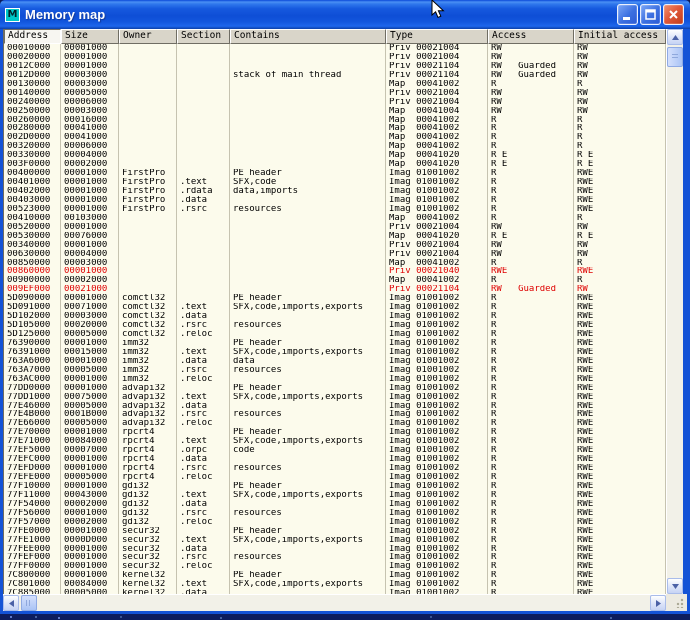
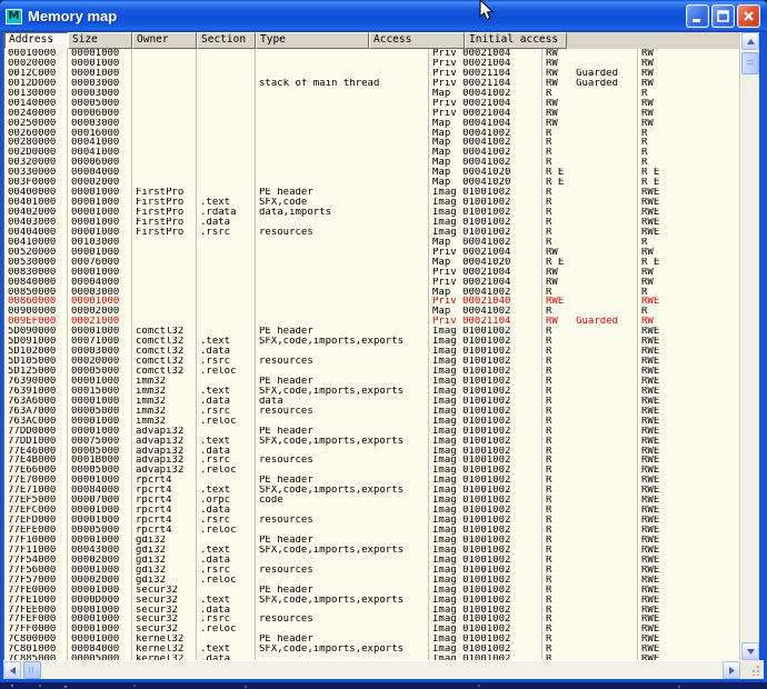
  M
  Memory map
  Address
  Size
  Owner
  Section
- Contains
  Type
  Access
  Initial access
  00010000
  00001000
  Priv 00021004
  RW
  RW
  00020000
  00001000
  Priv 00021004
  RW
  RW
  0012C000
  00001000
  Priv 00021104
  RW Guarded
  RW
  0012D000
  00003000
  stack of main thread
  Priv 00021104
  RW Guarded
  RW
  00130000
  00003000
  Map 00041002
  R
  R
  00140000
  00005000
  Priv 00021004
  RW
  RW
  00240000
  00006000
  Priv 00021004
  RW
  RW
  00250000
  00003000
  Map 00041004
  RW
  RW
  00260000
  00016000
  Map 00041002
  R
  R
  00280000
  00041000
  Map 00041002
  R
  R
  002D0000
  00041000
  Map 00041002
  R
  R
  00320000
  00006000
  Map 00041002
  R
  R
  00330000
  00004000
  Map 00041020
  R E
  R E
  003F0000
  00002000
  Map 00041020
  R E
  R E
  00400000
  00001000
  FirstPro
  PE header
  Imag 01001002
  R
  RWE
  00401000
  00001000
  FirstPro
  .text
  SFX,code
  Imag 01001002
  R
  RWE
  00402000
  00001000
  FirstPro
  .rdata
  data,imports
  Imag 01001002
  R
  RWE
  00403000
  00001000
  FirstPro
  .data
  Imag 01001002
  R
  RWE
- 00523000
+ 00404000
  00001000
  FirstPro
  .rsrc
  resources
  Imag 01001002
  R
  RWE
  00410000
  00103000
  Map 00041002
  R
  R
  00520000
  00001000
  Priv 00021004
  RW
  RW
  00530000
  00076000
  Map 00041020
  R E
  R E
- 00340000
+ 00830000
  00001000
  Priv 00021004
  RW
  RW
- 00630000
+ 00840000
  00004000
  Priv 00021004
  RW
  RW
  00850000
  00003000
  Map 00041002
  R
  R
  00860000
  00001000
  Priv 00021040
  RWE
  RWE
  00900000
  00002000
  Map 00041002
  R
  R
  009EF000
  00021000
  Priv 00021104
  RW Guarded
  RW
  5D090000
  00001000
  comctl32
  PE header
  Imag 01001002
  R
  RWE
  5D091000
  00071000
  comctl32
  .text
  SFX,code,imports,exports
  Imag 01001002
  R
  RWE
  5D102000
  00003000
  comctl32
  .data
  Imag 01001002
  R
  RWE
  5D105000
  00020000
  comctl32
  .rsrc
  resources
  Imag 01001002
  R
  RWE
  5D125000
  00005000
  comctl32
  .reloc
  Imag 01001002
  R
  RWE
  76390000
  00001000
  imm32
  PE header
  Imag 01001002
  R
  RWE
  76391000
  00015000
  imm32
  .text
  SFX,code,imports,exports
  Imag 01001002
  R
  RWE
  763A6000
  00001000
  imm32
  .data
  data
  Imag 01001002
  R
  RWE
  763A7000
  00005000
  imm32
  .rsrc
  resources
  Imag 01001002
  R
  RWE
  763AC000
  00001000
  imm32
  .reloc
  Imag 01001002
  R
  RWE
  77DD0000
  00001000
  advapi32
  PE header
  Imag 01001002
  R
  RWE
  77DD1000
  00075000
  advapi32
  .text
  SFX,code,imports,exports
  Imag 01001002
  R
  RWE
  77E46000
  00005000
  advapi32
  .data
  Imag 01001002
  R
  RWE
  77E4B000
  0001B000
  advapi32
  .rsrc
  resources
  Imag 01001002
  R
  RWE
  77E66000
  00005000
  advapi32
  .reloc
  Imag 01001002
  R
  RWE
  77E70000
  00001000
  rpcrt4
  PE header
  Imag 01001002
  R
  RWE
  77E71000
  00084000
  rpcrt4
  .text
  SFX,code,imports,exports
  Imag 01001002
  R
  RWE
  77EF5000
  00007000
  rpcrt4
  .orpc
  code
  Imag 01001002
  R
  RWE
  77EFC000
  00001000
  rpcrt4
  .data
  Imag 01001002
  R
  RWE
  77EFD000
  00001000
  rpcrt4
  .rsrc
  resources
  Imag 01001002
  R
  RWE
  77EFE000
  00005000
  rpcrt4
  .reloc
  Imag 01001002
  R
  RWE
  77F10000
  00001000
  gdi32
  PE header
  Imag 01001002
  R
  RWE
  77F11000
  00043000
  gdi32
  .text
  SFX,code,imports,exports
  Imag 01001002
  R
  RWE
  77F54000
  00002000
  gdi32
  .data
  Imag 01001002
  R
  RWE
  77F56000
  00001000
  gdi32
  .rsrc
  resources
  Imag 01001002
  R
  RWE
  77F57000
  00002000
  gdi32
  .reloc
  Imag 01001002
  R
  RWE
  77FE0000
  00001000
  secur32
  PE header
  Imag 01001002
  R
  RWE
  77FE1000
  0000D000
  secur32
  .text
  SFX,code,imports,exports
  Imag 01001002
  R
  RWE
  77FEE000
  00001000
  secur32
  .data
  Imag 01001002
  R
  RWE
  77FEF000
  00001000
  secur32
  .rsrc
  resources
  Imag 01001002
  R
  RWE
  77FF0000
  00001000
  secur32
  .reloc
  Imag 01001002
  R
  RWE
  7C800000
  00001000
  kernel32
  PE header
  Imag 01001002
  R
  RWE
  7C801000
  00084000
  kernel32
  .text
  SFX,code,imports,exports
  Imag 01001002
  R
  RWE
